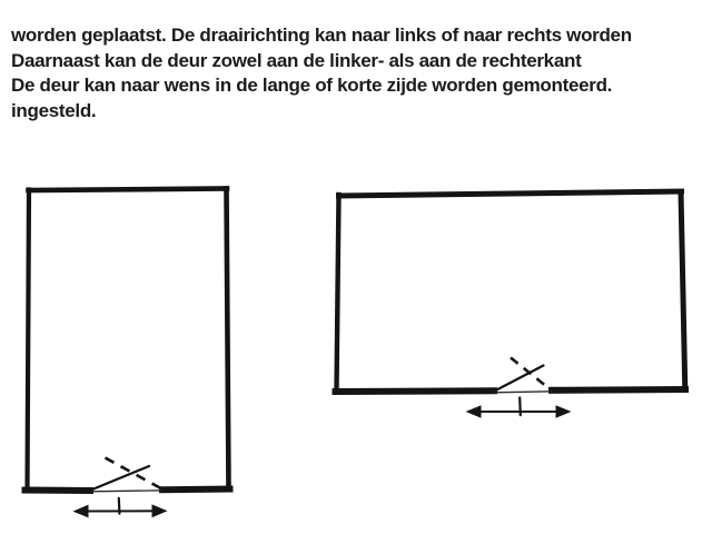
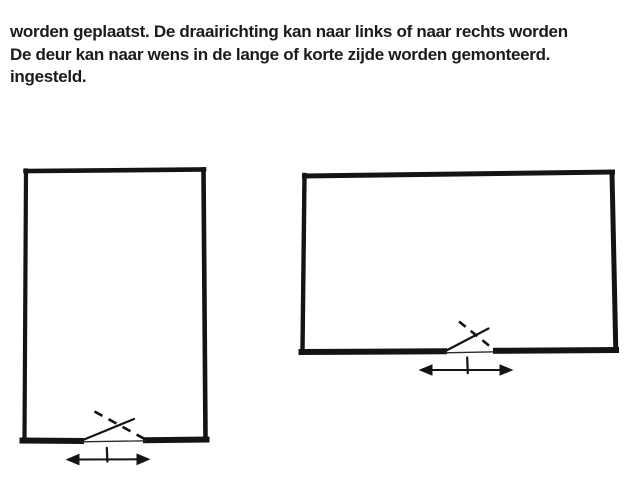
  worden geplaatst. De draairichting kan naar links of naar rechts worden
- Daarnaast kan de deur zowel aan de linker- als aan de rechterkant
  De deur kan naar wens in de lange of korte zijde worden gemonteerd.
  ingesteld.
